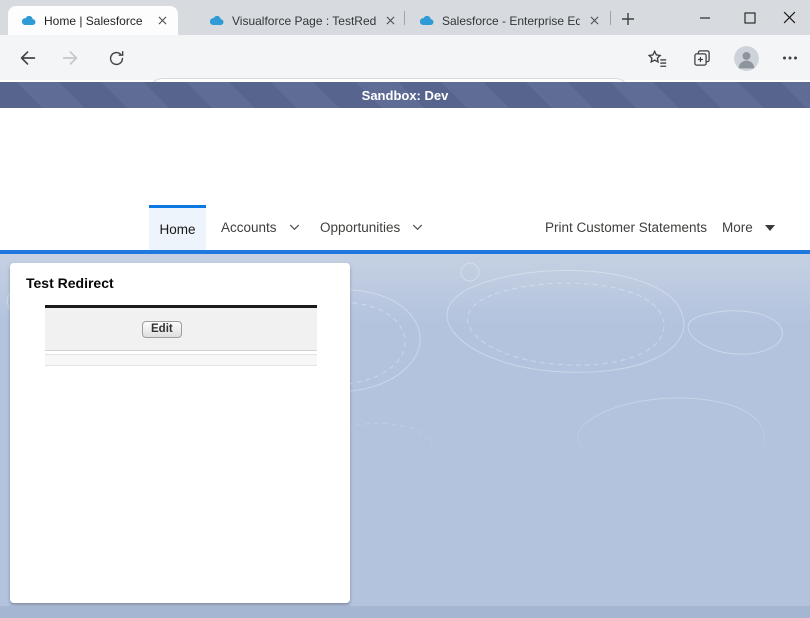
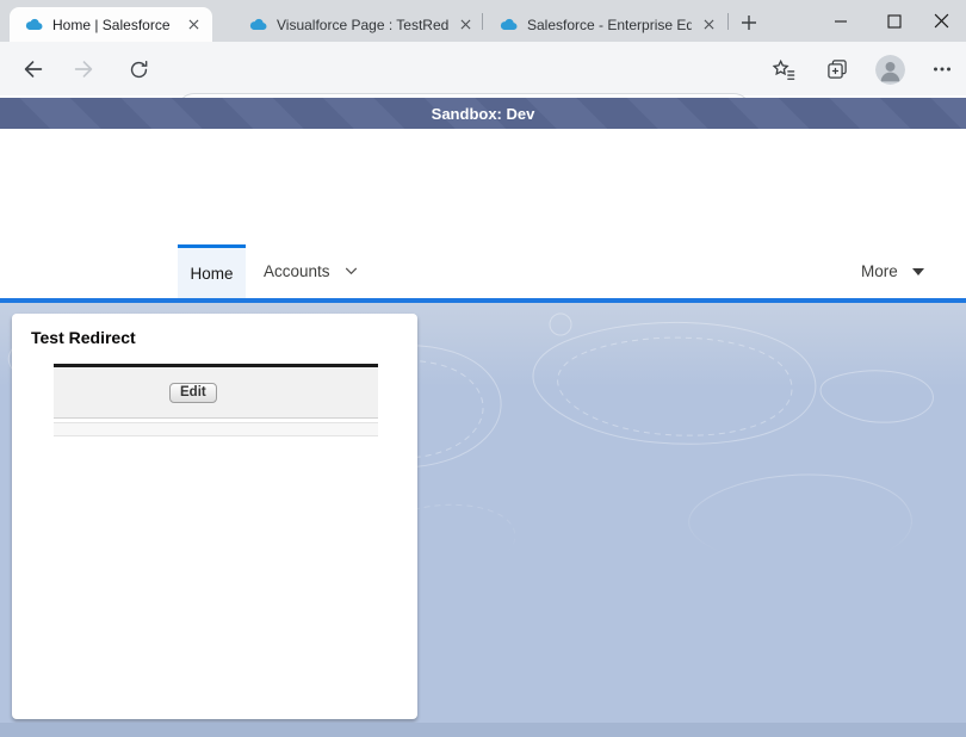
  Home | Salesforce
  Visualforce Page : TestRed
  Salesforce - Enterprise Ed
  Sandbox: Dev
  Home
  Accounts
- Opportunities
- Print Customer Statements
  More
  Test Redirect
  Edit
